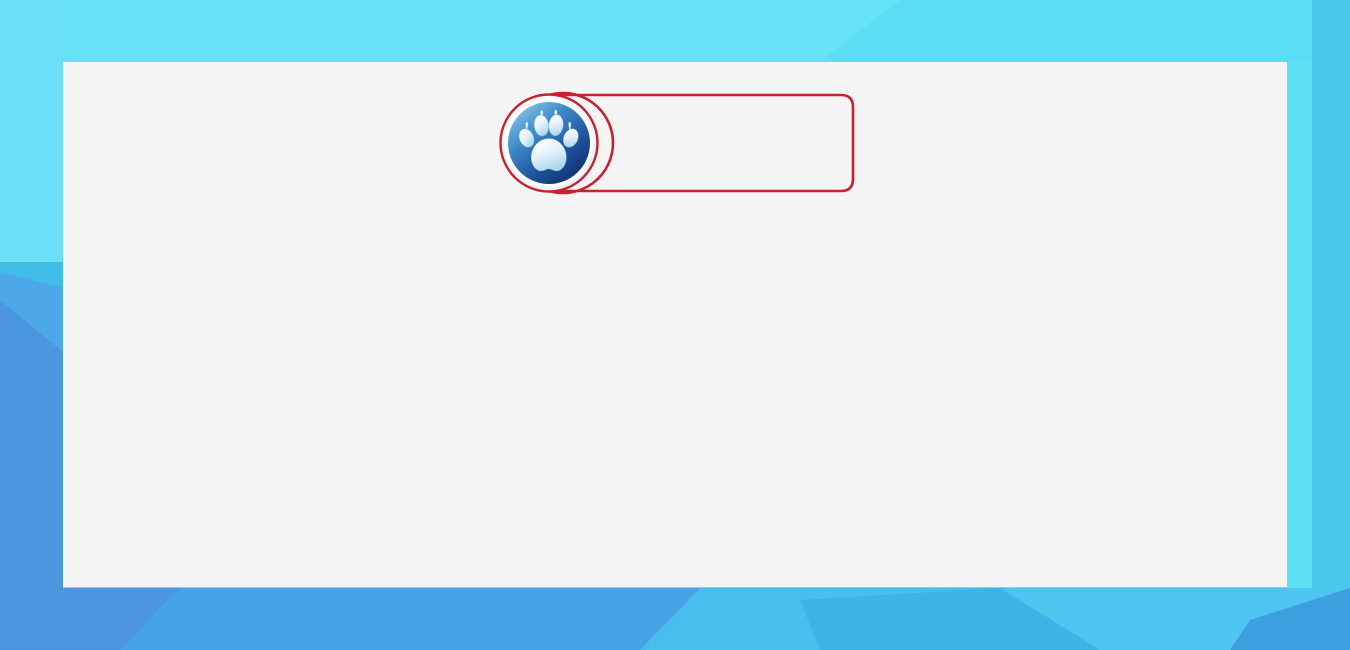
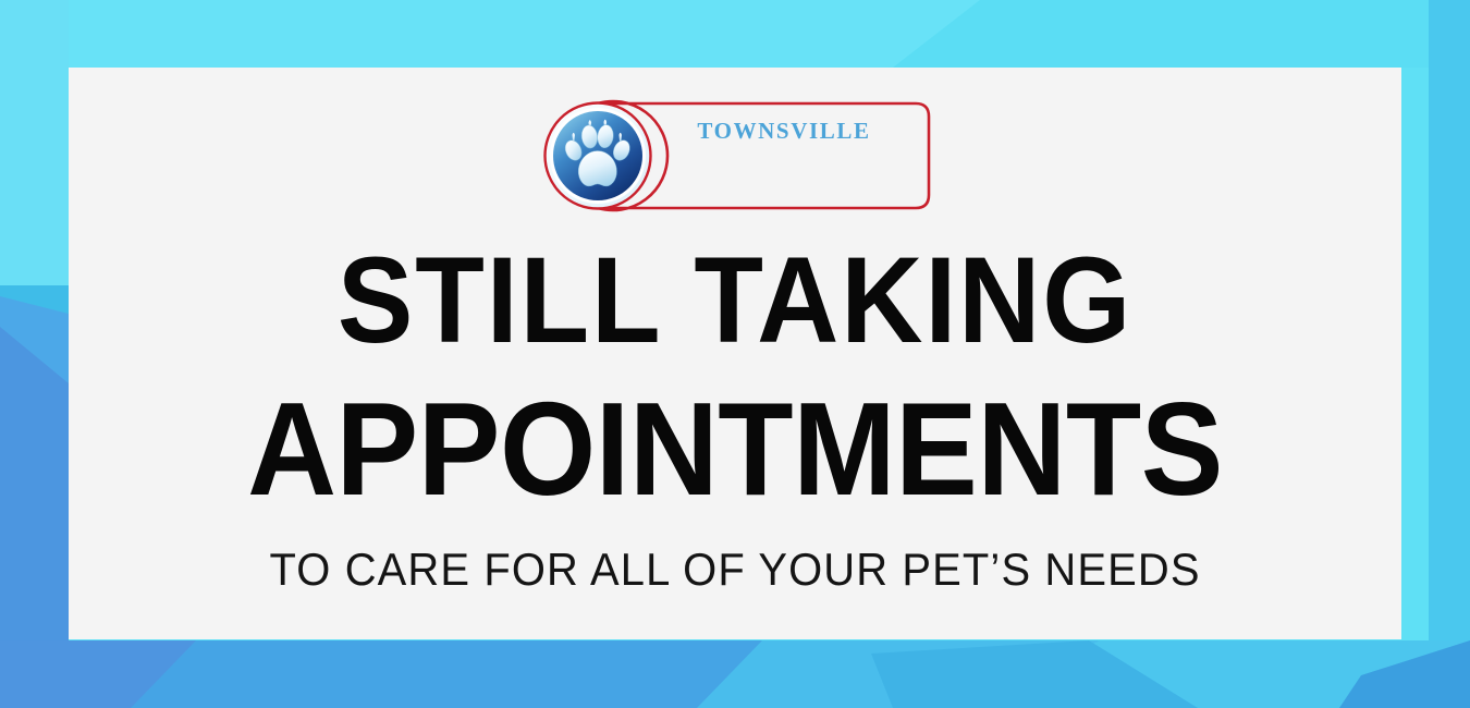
+ TOWNSVILLE
+ STILL TAKING
+ APPOINTMENTS
+ TO CARE FOR ALL OF YOUR PET’S NEEDS
